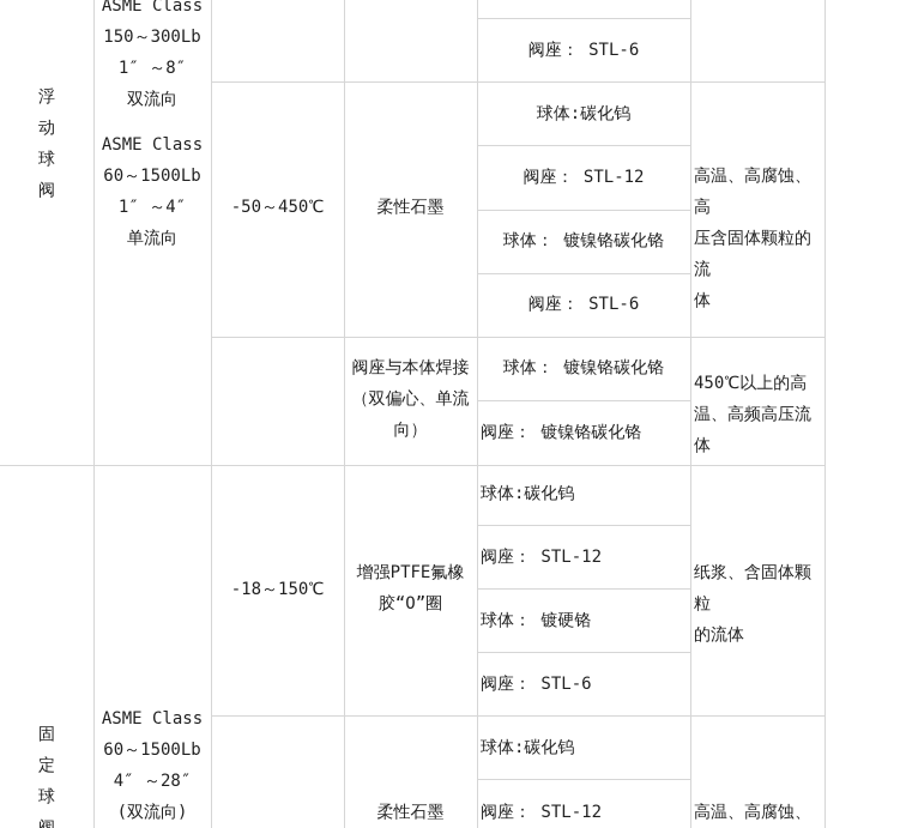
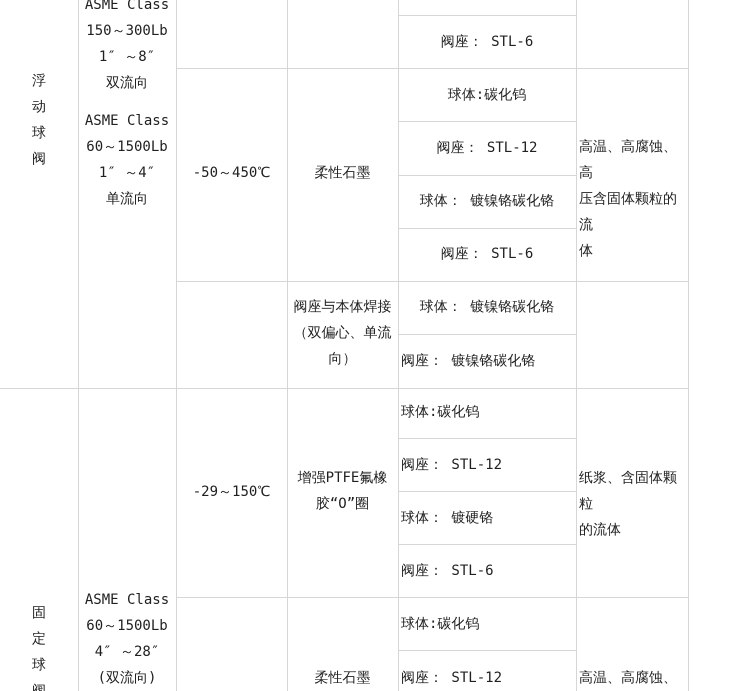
  浮
  动
  球
  阀
  固
  定
  球
  ASME Class
  150～300Lb
  1″ ～8″
  双流向
  ASME Class
  60～1500Lb
  1″ ～4″
  单流向
  ASME Class
  60～1500Lb
  4″ ～28″
  (双流向)
  -50～450℃
- -18～150℃
+ -29～150℃
  柔性石墨
  阀座与本体焊接
  （双偏心、单流
  向）
  增强PTFE氟橡
  胶“O”圈
  柔性石墨
  阀座： STL-6
  球体:碳化钨
  阀座： STL-12
  球体： 镀镍铬碳化铬
  阀座： STL-6
  球体： 镀镍铬碳化铬
  阀座： 镀镍铬碳化铬
  球体:碳化钨
  阀座： STL-12
  球体： 镀硬铬
  阀座： STL-6
  球体:碳化钨
  阀座： STL-12
  高温、高腐蚀、高
  压含固体颗粒的流
  体
- 450℃以上的高
- 温、高频高压流体
  纸浆、含固体颗粒
  的流体
  高温、高腐蚀、
